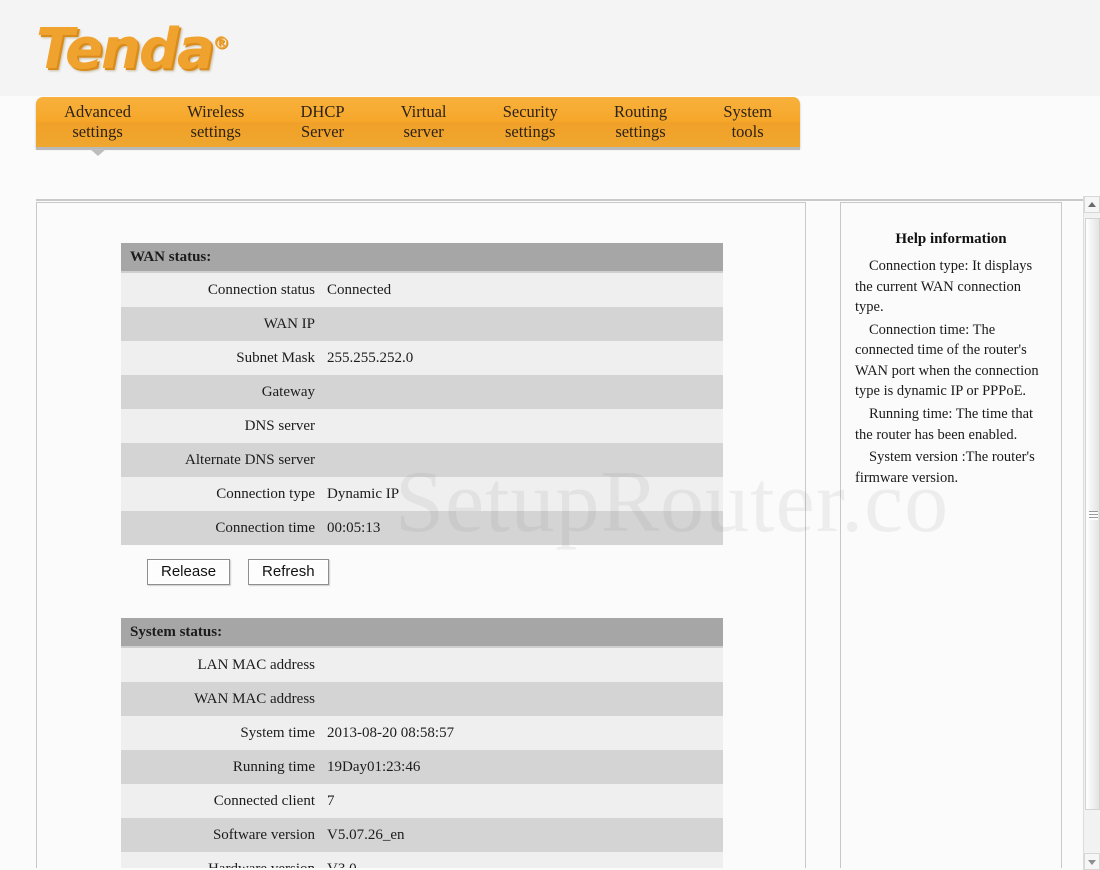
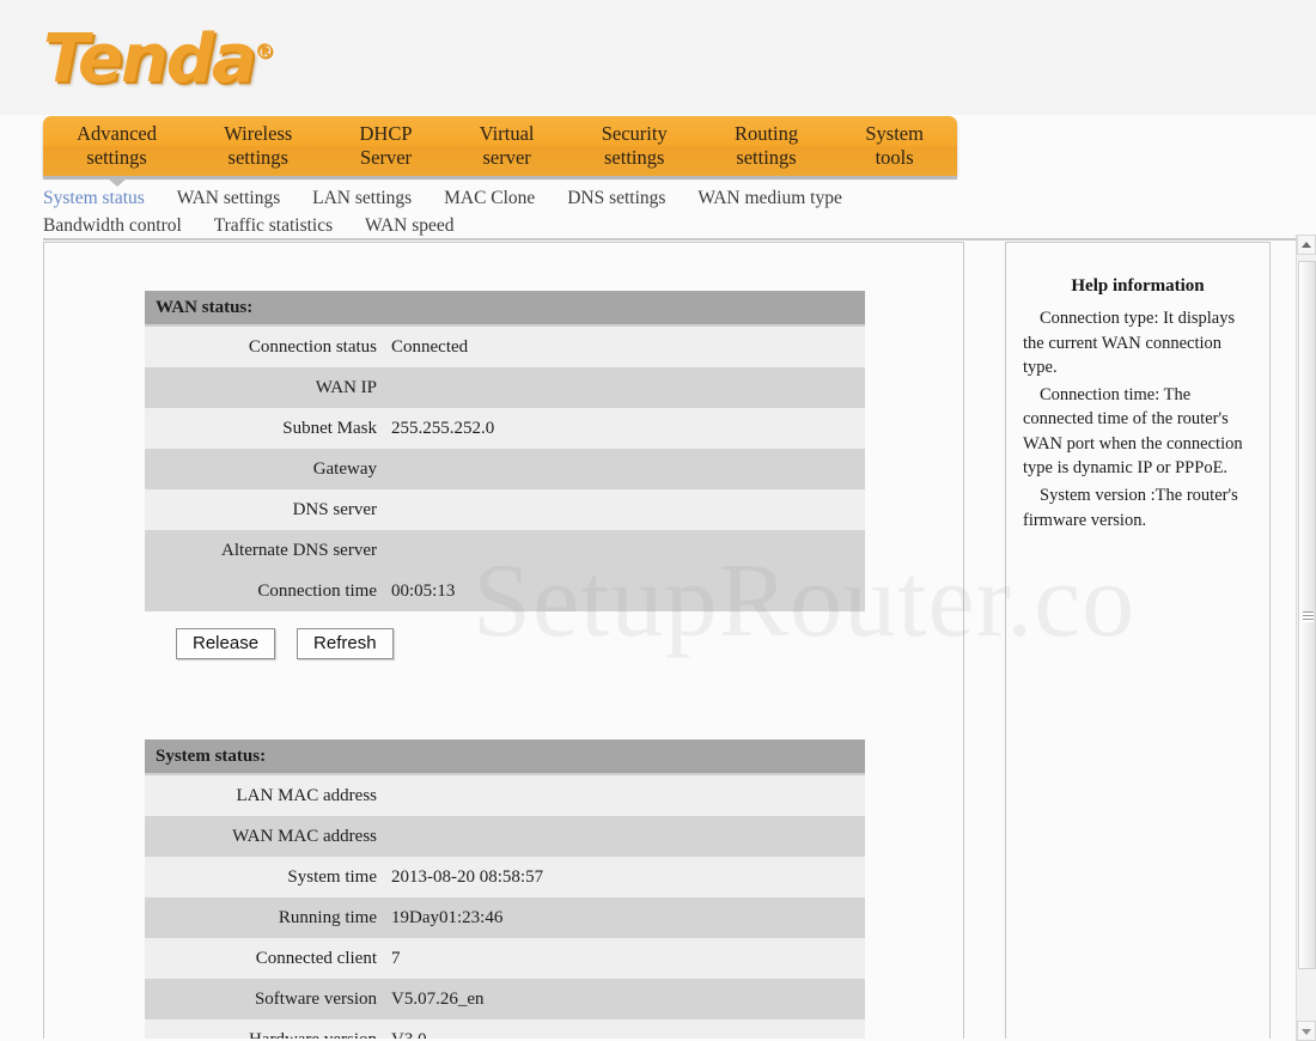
  Tenda®
  Advanced
  settings
  Wireless
  settings
  DHCP
  Server
  Virtual
  server
  Security
  settings
  Routing
  settings
  System
  tools
+ System status WAN settings LAN settings MAC Clone DNS settings WAN medium type
+ Bandwidth control Traffic statistics WAN speed
  WAN status:
  Connection status
  Connected
  WAN IP
  Subnet Mask
  255.255.252.0
  Gateway
  DNS server
  Alternate DNS server
- Connection type
- Dynamic IP
  Connection time
  00:05:13
  Release
  Refresh
  System status:
  LAN MAC address
  WAN MAC address
  System time
  2013-08-20 08:58:57
  Running time
  19Day01:23:46
  Connected client
  7
  Software version
  V5.07.26_en
  SetupRouter.co
  Help information
  Connection type: It displays the current WAN connection type.
  Connection time: The connected time of the router's WAN port when the connection type is dynamic IP or PPPoE.
- Running time: The time that the router has been enabled.
  System version :The router's firmware version.
